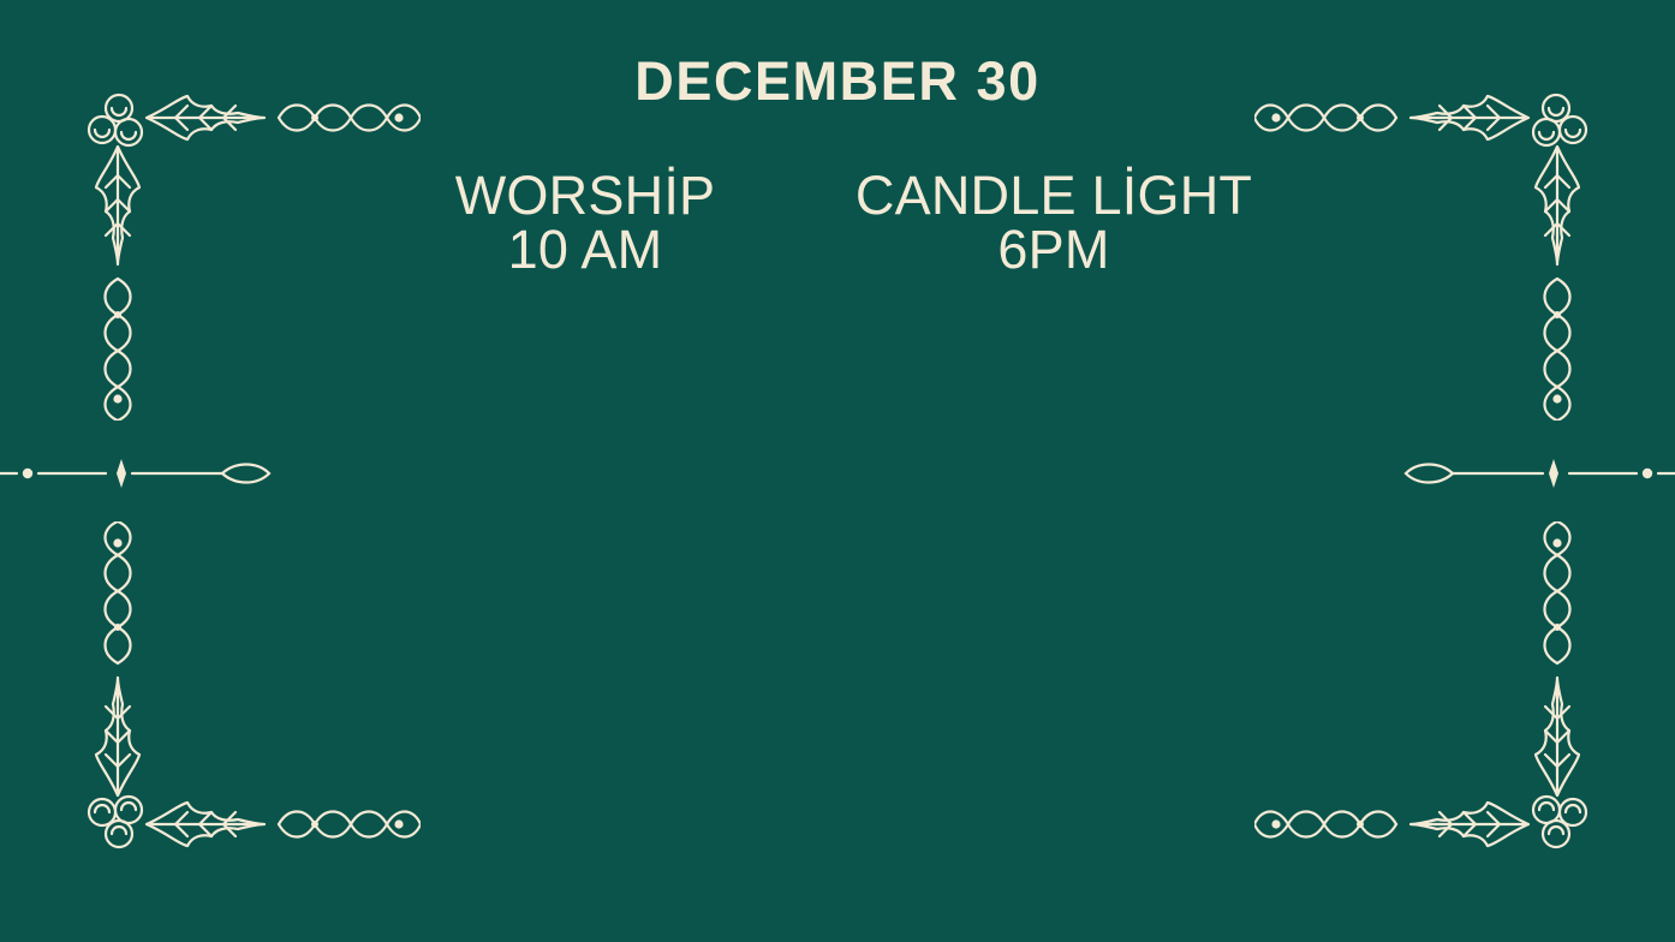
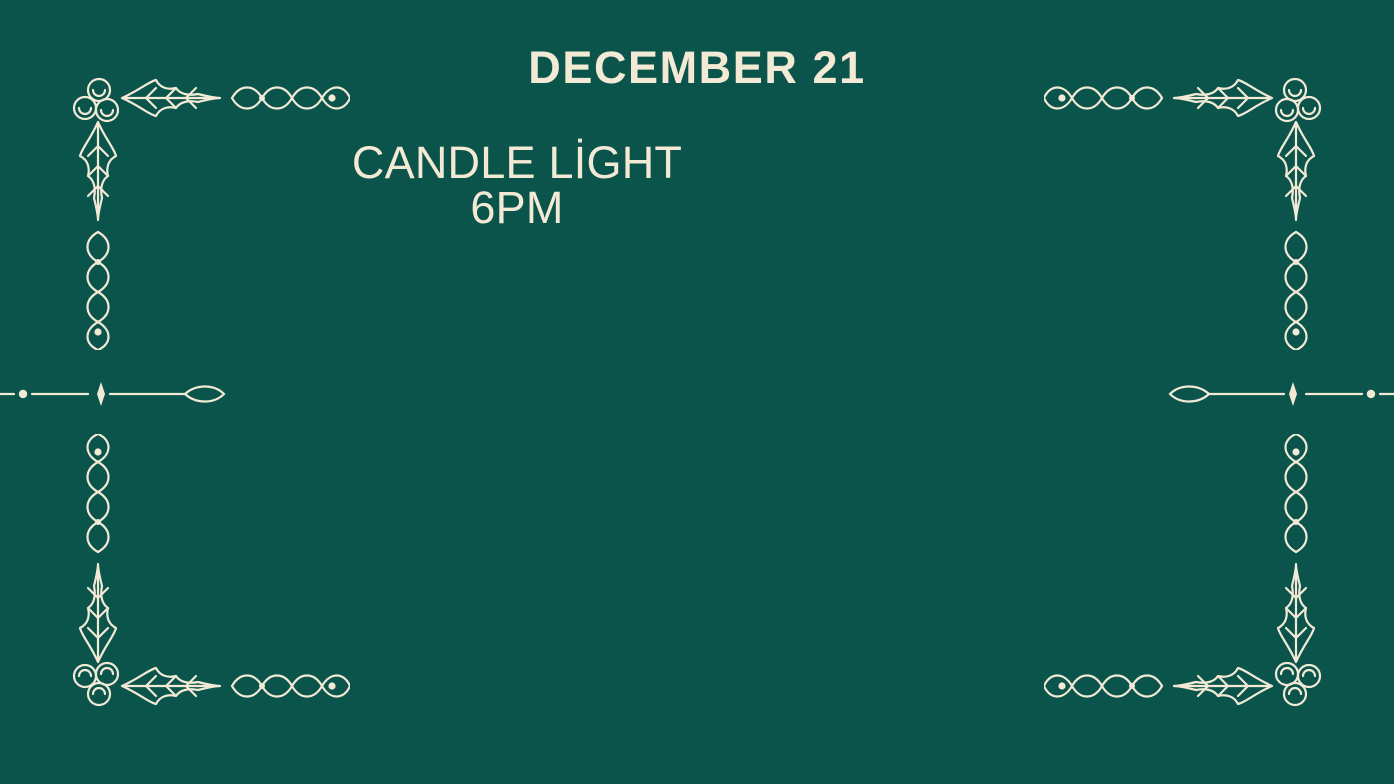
- DECEMBER 30
+ DECEMBER 21
- WORSHİP
- 10 AM
  CANDLE LİGHT
  6PM
